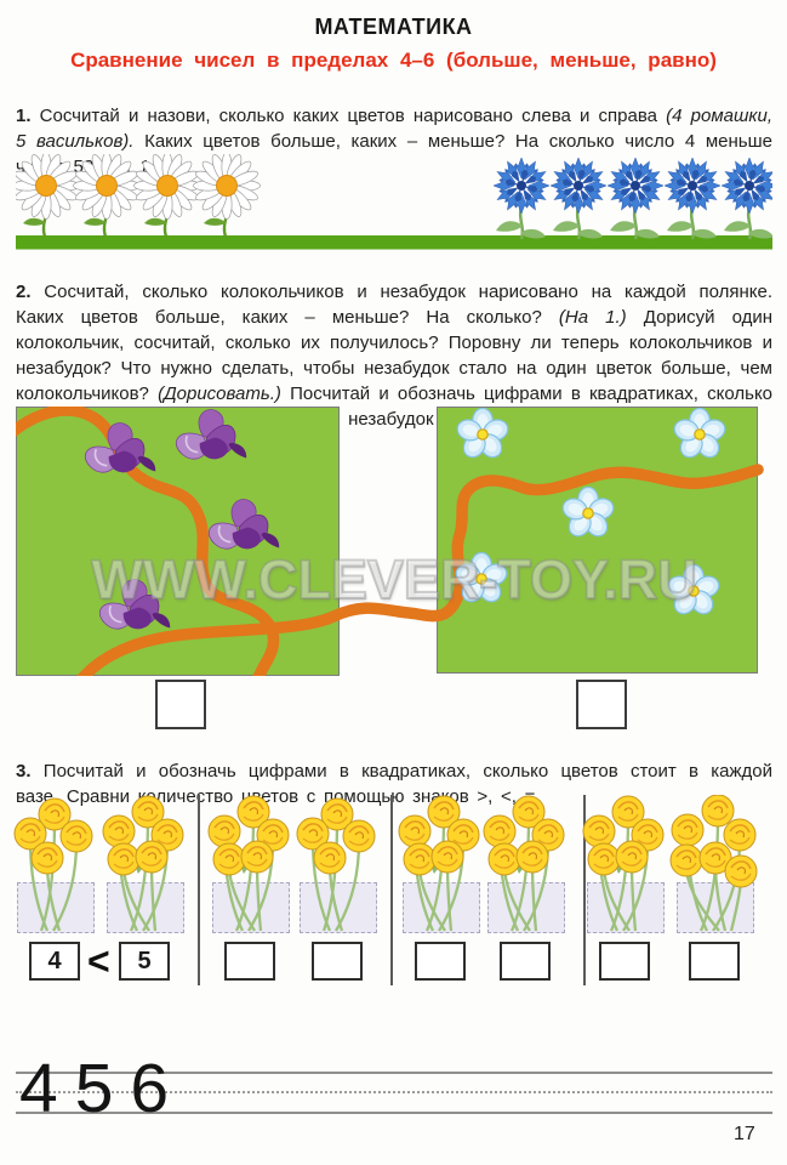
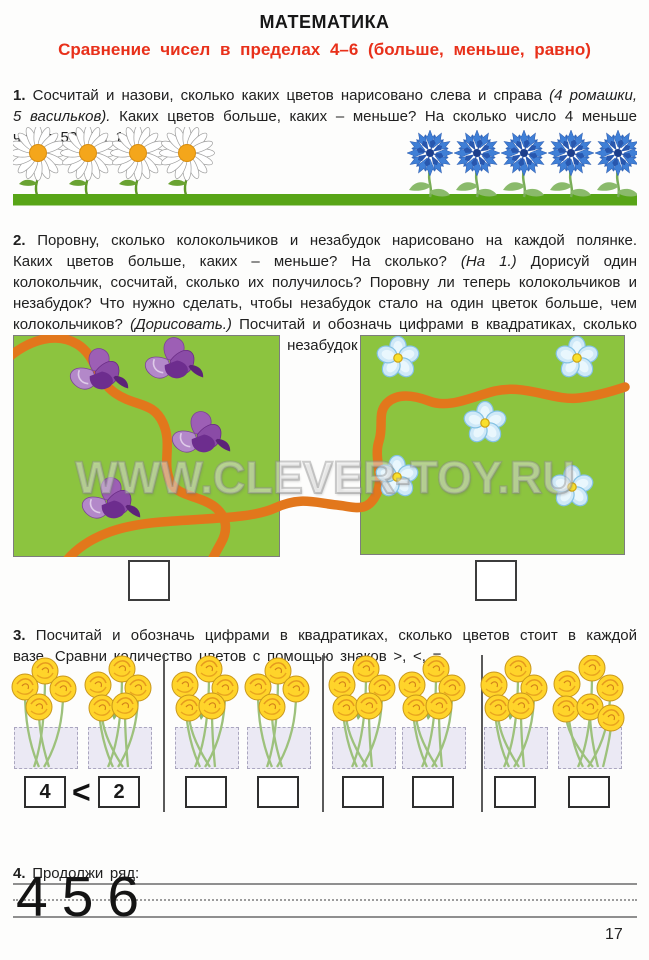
  МАТЕМАТИКА
  Сравнение чисел в пределах 4–6 (больше, меньше, равно)
  1. Сосчитай и назови, сколько каких цветов нарисовано слева и справа (4 ромашки, 5 васильков). Каких цветов больше, каких – меньше? На сколько число 4 меньше ч 5
- 2. Сосчитай, сколько колокольчиков и незабудок нарисовано на каждой полянке. Каких цветов больше, каких – меньше? На сколько? (На 1.) Дорисуй один колокольчик, сосчитай, сколько их получилось? Поровну ли теперь колокольчиков и незабудок? Что нужно сделать, чтобы незабудок стало на один цветок больше, чем колокольчиков? (Дорисовать.) Посчитай и обозначь цифрами в квадратиках, сколько незабудок
+ 2. Поровну, сколько колокольчиков и незабудок нарисовано на каждой полянке. Каких цветов больше, каких – меньше? На сколько? (На 1.) Дорисуй один колокольчик, сосчитай, сколько их получилось? Поровну ли теперь колокольчиков и незабудок? Что нужно сделать, чтобы незабудок стало на один цветок больше, чем колокольчиков? (Дорисовать.) Посчитай и обозначь цифрами в квадратиках, сколько незабудок
  WWW.CLEVER-TOY.RU
  3. Посчитай и обозначь цифрами в квадратиках, сколько цветов стоит в каждой вазе. Сравниличество цетов с помощью знаов >, <,.
  4
- 5
+ 2
  <
+ 4. Продолжи ряд:
  456
  17
